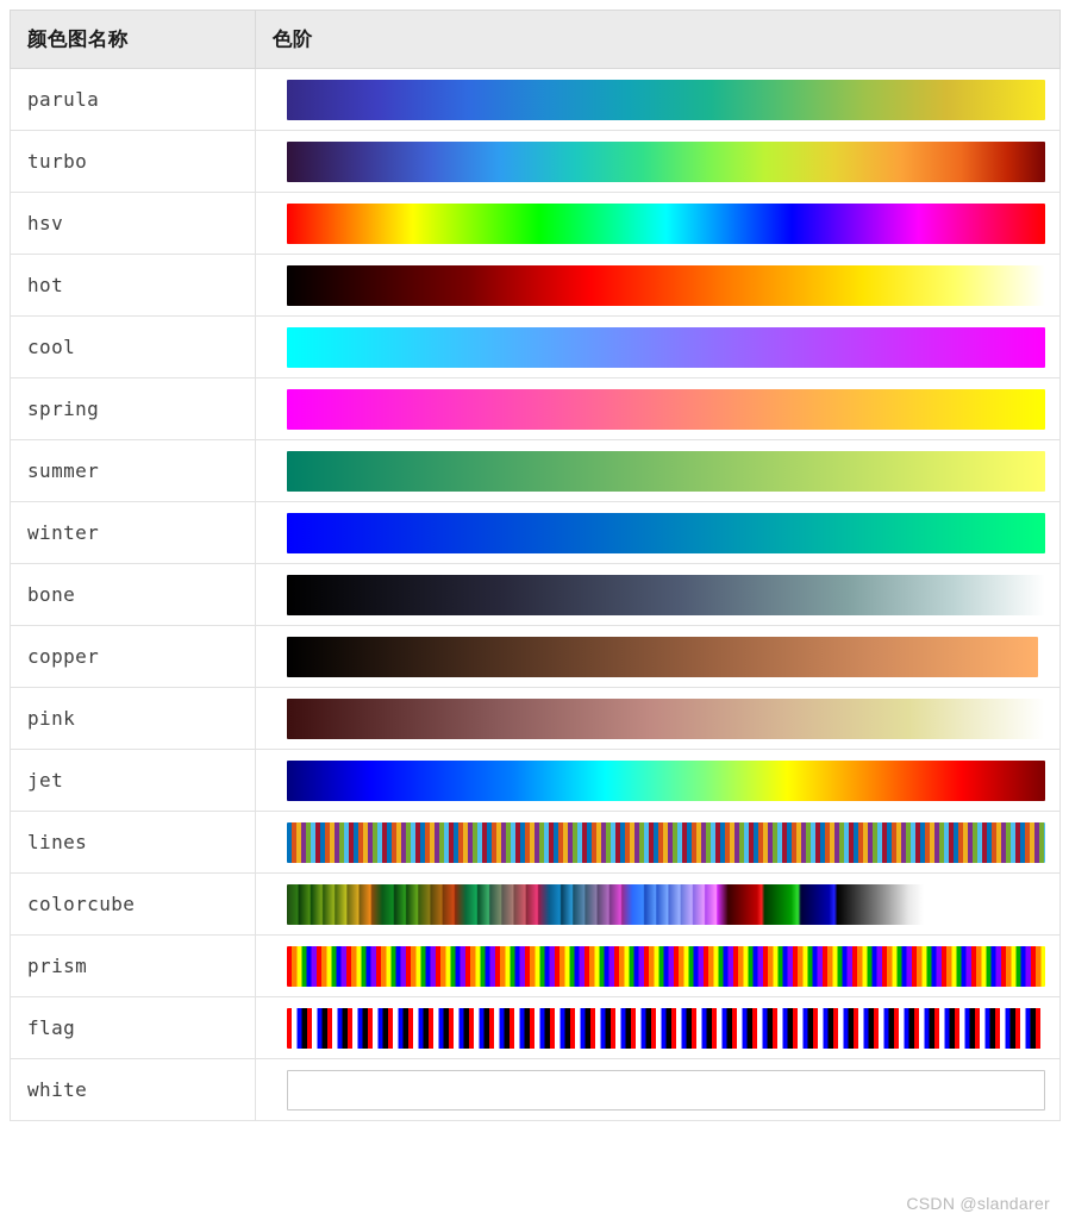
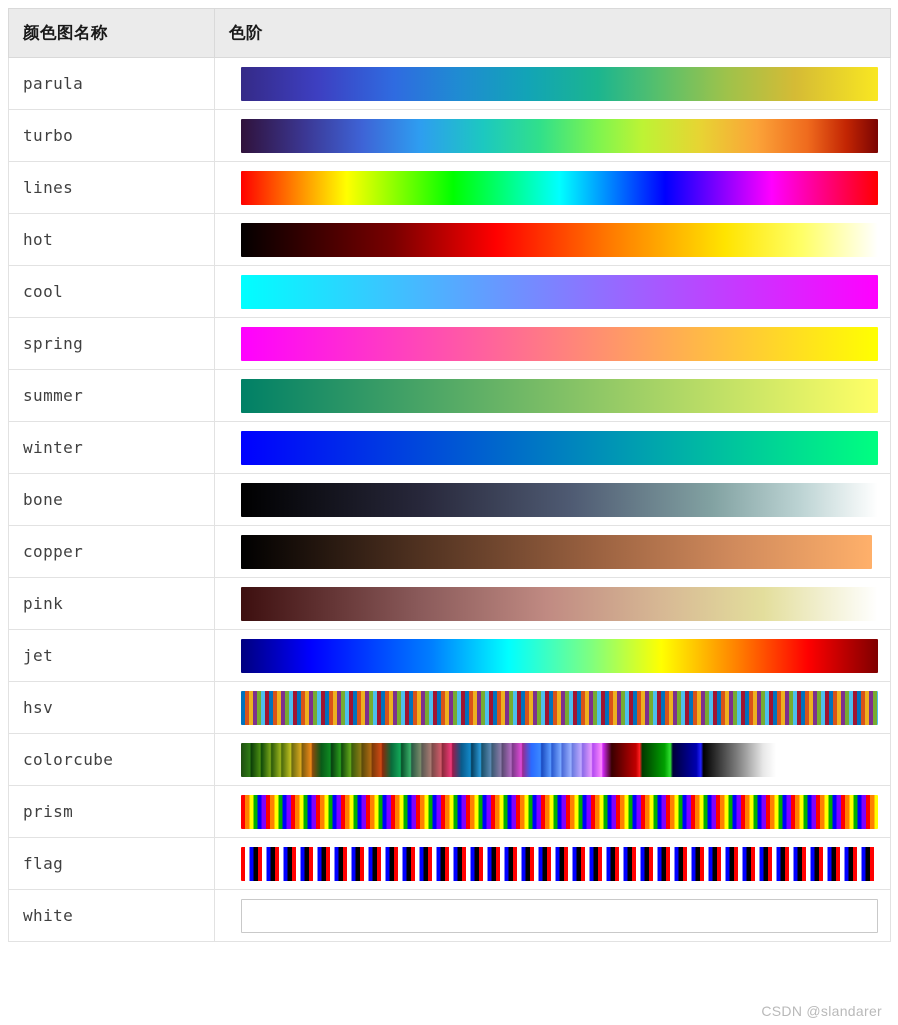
  颜色图名称	色阶
  parula
  turbo
- hsv
+ lines
  hot
  cool
  spring
  summer
  winter
  bone
  copper
  pink
  jet
- lines
+ hsv
  colorcube
  prism
  flag
  white
  CSDN @slandarer
